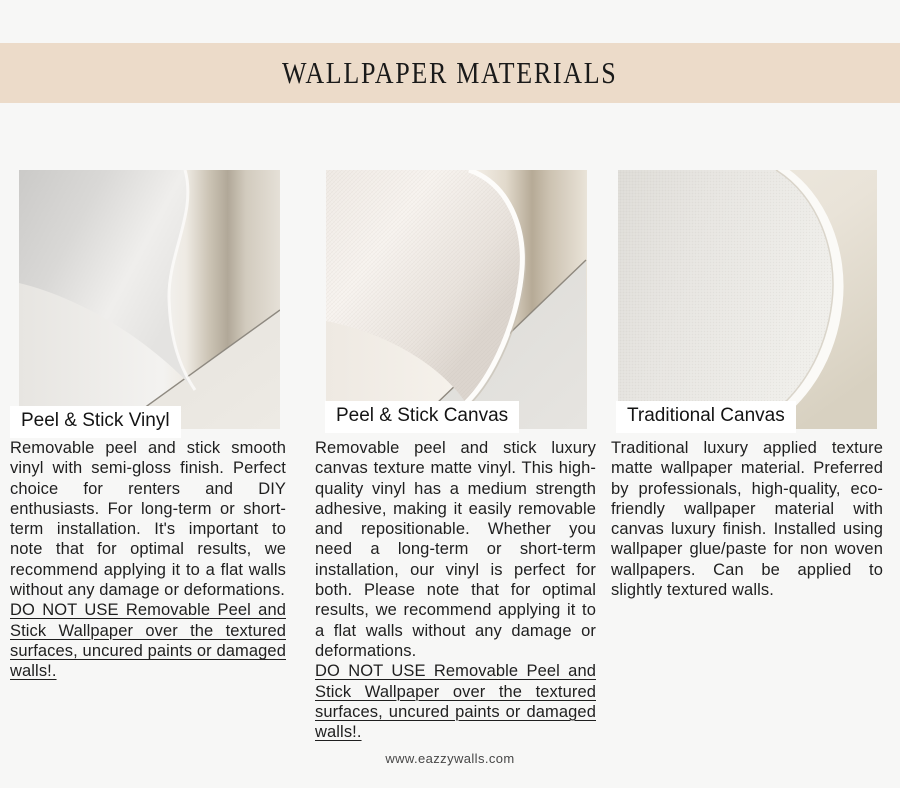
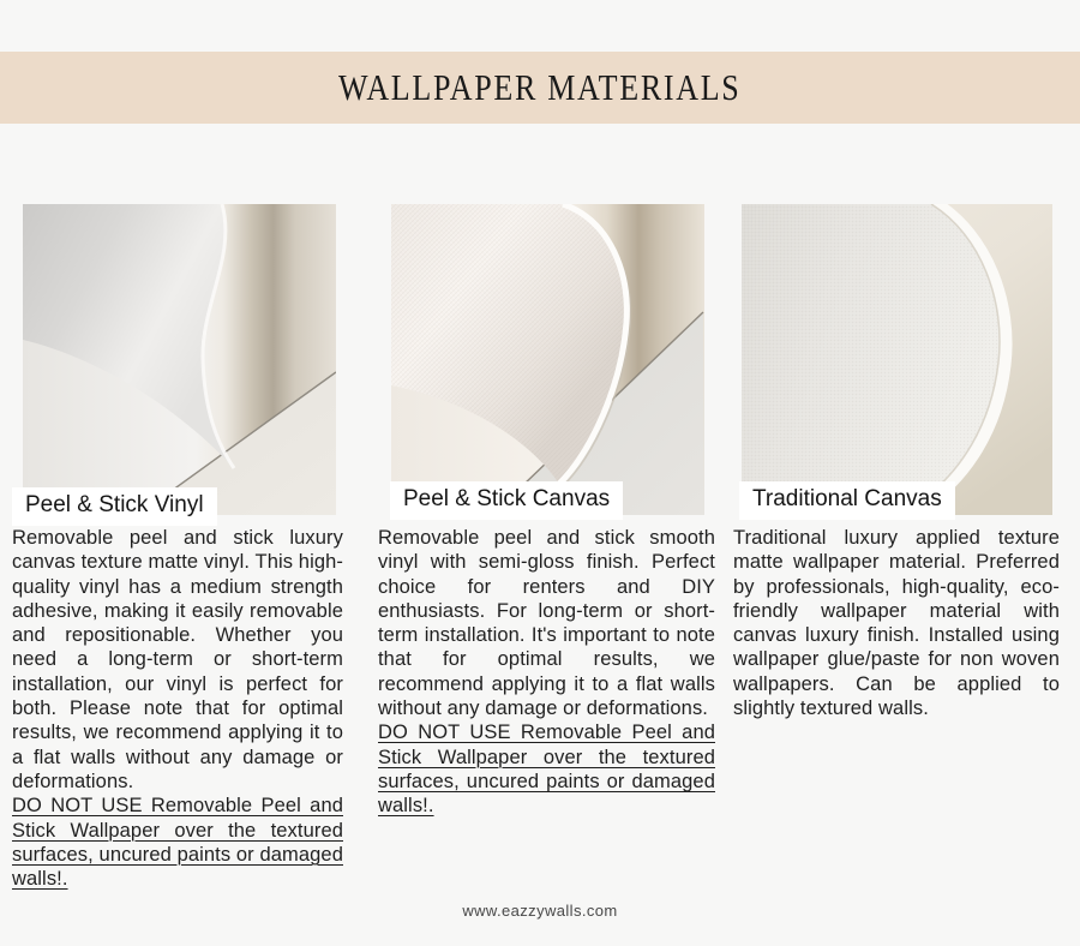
  WALLPAPER MATERIALS
  Peel & Stick Vinyl
  Peel & Stick Canvas
  Traditional Canvas
- Removable peel and stick smooth vinyl with semi-gloss finish. Perfect choice for renters and DIY enthusiasts. For long-term or short-term installation. It's important to note that for optimal results, we recommend applying it to a flat walls without any damage or deformations.
+ Removable peel and stick luxury canvas texture matte vinyl. This high-quality vinyl has a medium strength adhesive, making it easily removable and repositionable. Whether you need a long-term or short-term installation, our vinyl is perfect for both. Please note that for optimal results, we recommend applying it to a flat walls without any damage or deformations.
  DO NOT USE Removable Peel and Stick Wallpaper over the textured surfaces, uncured paints or damaged walls!.
- Removable peel and stick luxury canvas texture matte vinyl. This high-quality vinyl has a medium strength adhesive, making it easily removable and repositionable. Whether you need a long-term or short-term installation, our vinyl is perfect for both. Please note that for optimal results, we recommend applying it to a flat walls without any damage or deformations.
+ Removable peel and stick smooth vinyl with semi-gloss finish. Perfect choice for renters and DIY enthusiasts. For long-term or short-term installation. It's important to note that for optimal results, we recommend applying it to a flat walls without any damage or deformations.
  DO NOT USE Removable Peel and Stick Wallpaper over the textured surfaces, uncured paints or damaged walls!.
  Traditional luxury applied texture matte wallpaper material. Preferred by professionals, high-quality, eco-friendly wallpaper material with canvas luxury finish. Installed using wallpaper glue/paste for non woven wallpapers. Can be applied to slightly textured walls.
  www.eazzywalls.com
